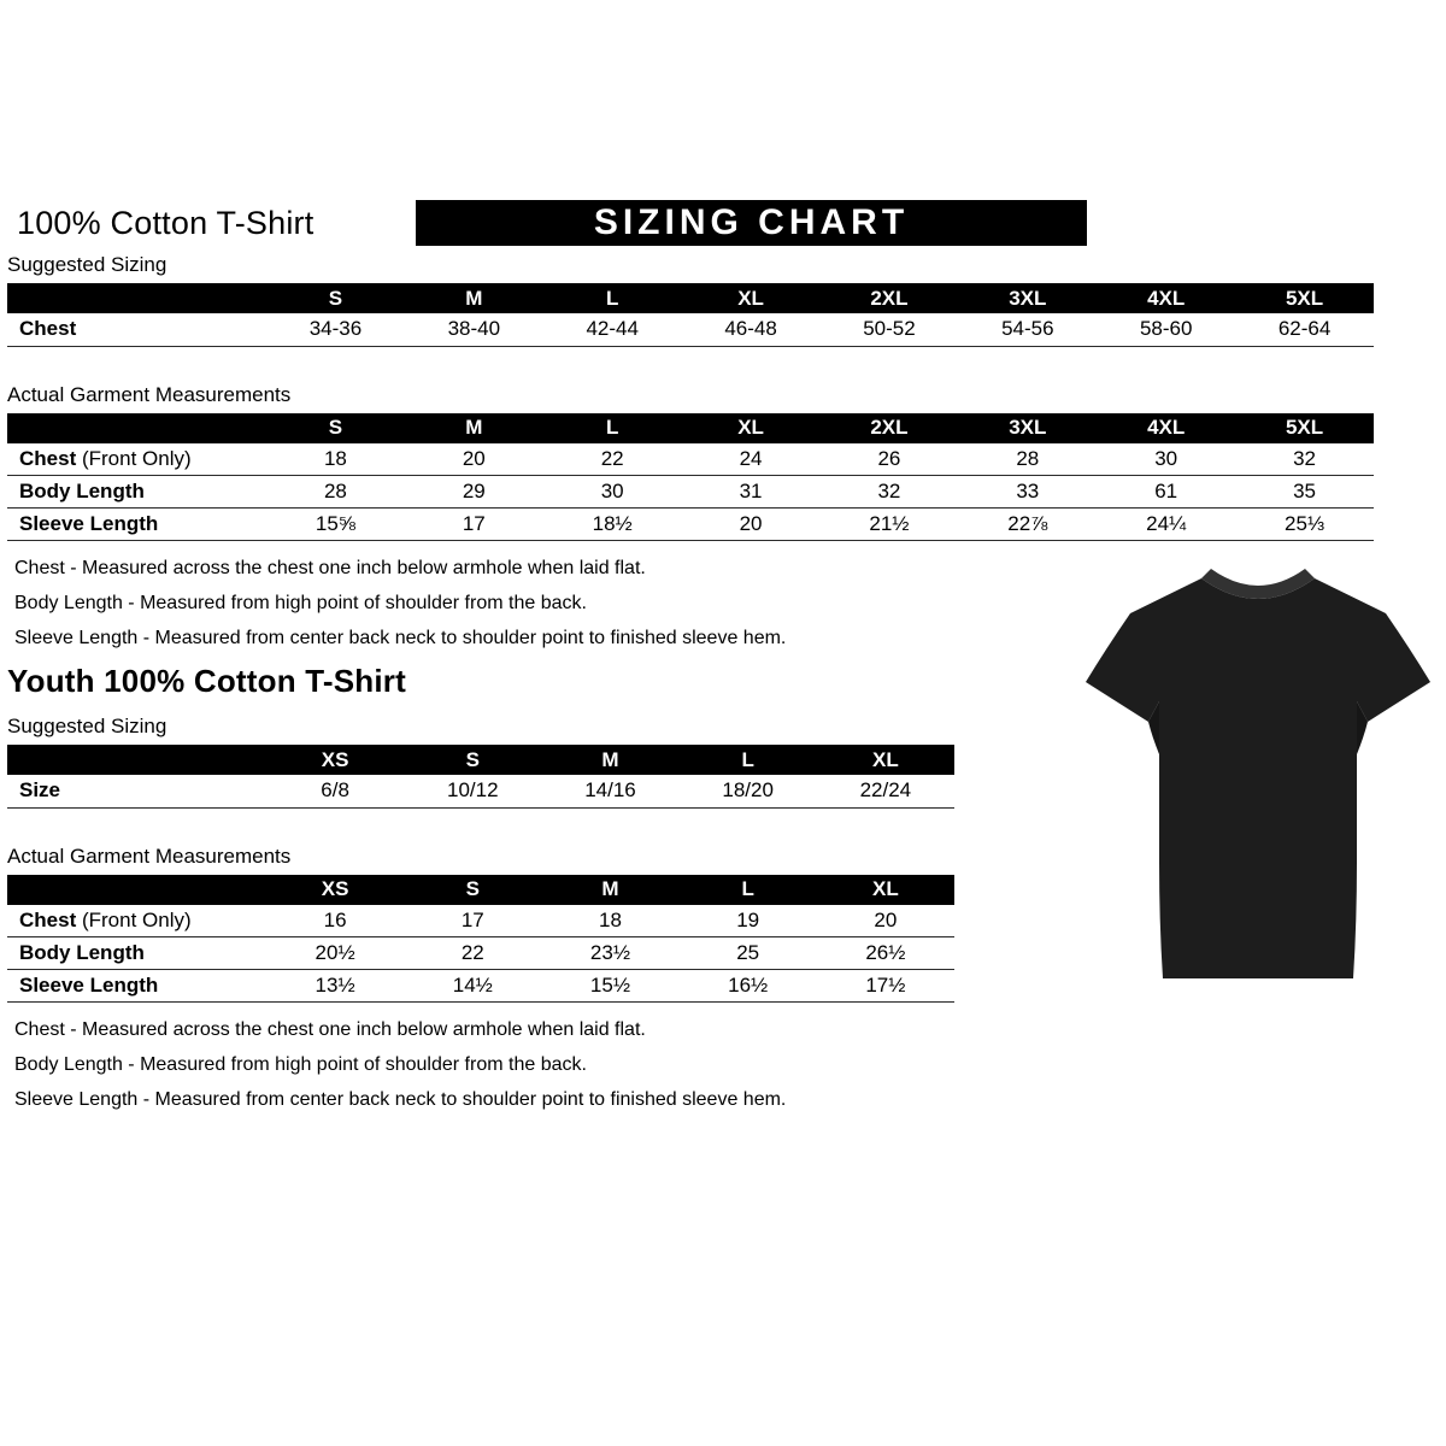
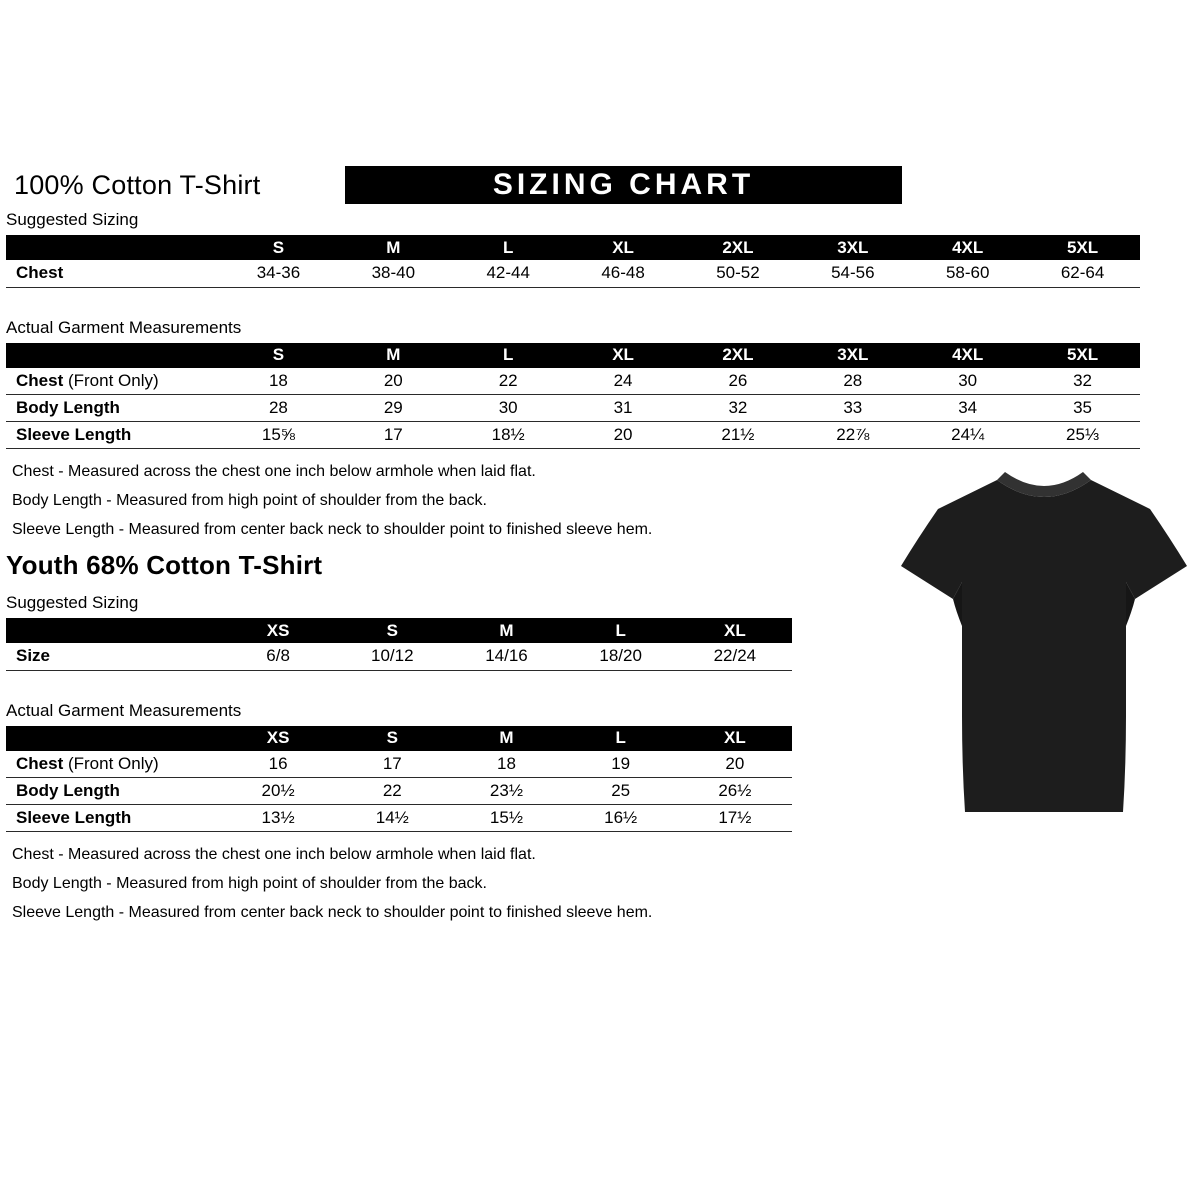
  100% Cotton T-Shirt
  SIZING CHART
  Suggested Sizing
  	S	M	L	XL	2XL	3XL	4XL	5XL
  Chest	34-36	38-40	42-44	46-48	50-52	54-56	58-60	62-64
  Actual Garment Measurements
  	S	M	L	XL	2XL	3XL	4XL	5XL
  Chest (Front Only)	18	20	22	24	26	28	30	32
- Body Length	28	29	30	31	32	33	61	35
+ Body Length	28	29	30	31	32	33	34	35
  Sleeve Length	15⅝	17	18½	20	21½	22⅞	24¼	25⅓
  Chest - Measured across the chest one inch below armhole when laid flat.
  Body Length - Measured from high point of shoulder from the back.
  Sleeve Length - Measured from center back neck to shoulder point to finished sleeve hem.
- Youth 100% Cotton T-Shirt
+ Youth 68% Cotton T-Shirt
  Suggested Sizing
  	XS	S	M	L	XL
  Size	6/8	10/12	14/16	18/20	22/24
  Actual Garment Measurements
  	XS	S	M	L	XL
  Chest (Front Only)	16	17	18	19	20
  Body Length	20½	22	23½	25	26½
  Sleeve Length	13½	14½	15½	16½	17½
  Chest - Measured across the chest one inch below armhole when laid flat.
  Body Length - Measured from high point of shoulder from the back.
  Sleeve Length - Measured from center back neck to shoulder point to finished sleeve hem.
